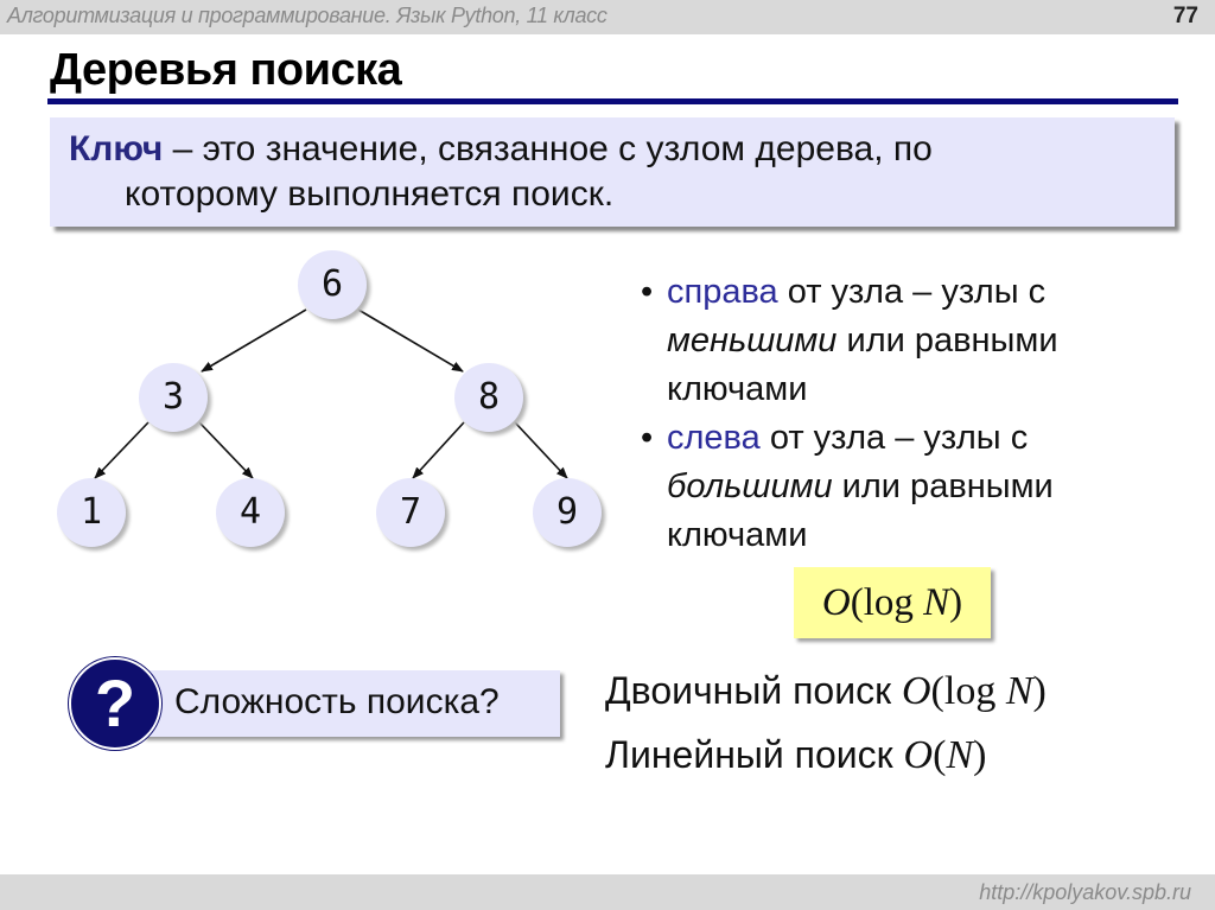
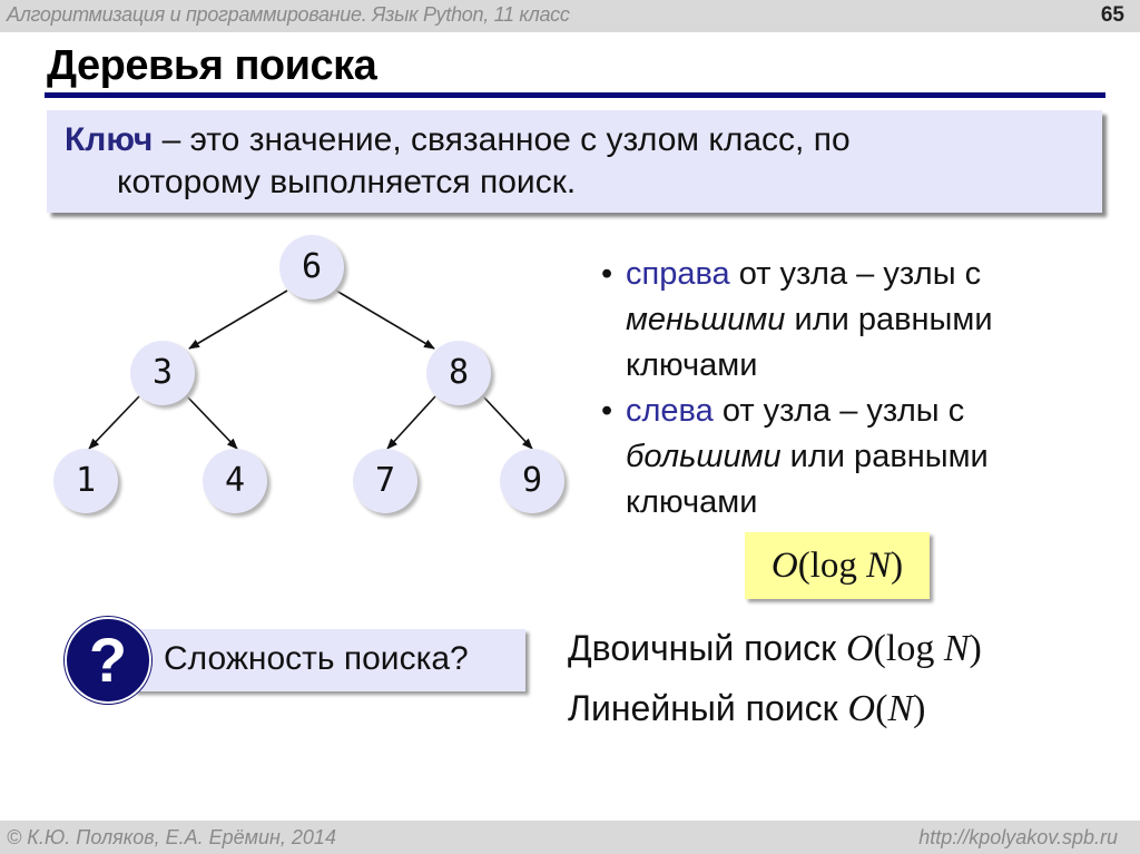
  Алгоритмизация и программирование. Язык Python, 11 класс
- 77
+ 65
  Деревья поиска
- Ключ – это значение, связанное с узлом дерева, по
+ Ключ – это значение, связанное с узлом класс, по
  которому выполняется поиск.
  6
  3
  8
  1
  4
  7
  9
  •
  справа от узла – узлы с
  меньшими или равными
  ключами
  •
  слева от узла – узлы с
  большими или равными
  ключами
  O(log N)
  ?
  Сложность поиска?
  Двоичный поиск O(log N)
  Линейный поиск O(N)
+ © К.Ю. Поляков, Е.А. Ерёмин, 2014
  http://kpolyakov.spb.ru
